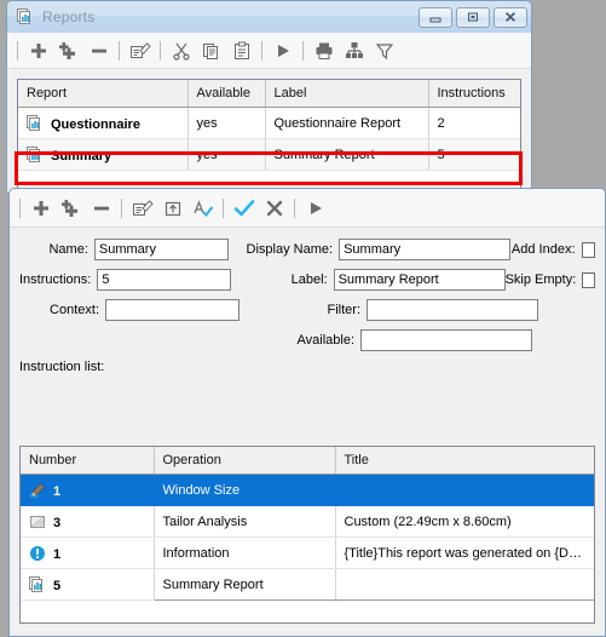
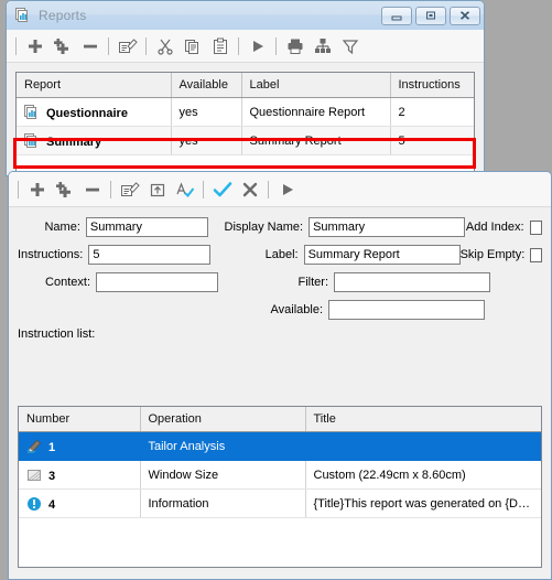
  Reports
  Report	Available	Label	Instructions
  Questionnaire	yes	Questionnaire Report	2
  Summary	yes	Summary Report	5
  Name:
  Summary
  Display Name:
  Summary
  Add Index:
  Instructions:
  5
  Label:
  Summary Report
  Skip Empty:
  Context:
  Filter:
  Available:
  Instruction list:
  Number	Operation	Title
- 1	Window Size
+ 1	Tailor Analysis
- 3	Tailor Analysis	Custom (22.49cm x 8.60cm)
+ 3	Window Size	Custom (22.49cm x 8.60cm)
- 1	Information	{Title}This report was generated on {Dat…
+ 4	Information	{Title}This report was generated on {Dat…
- 5	Summary Report
